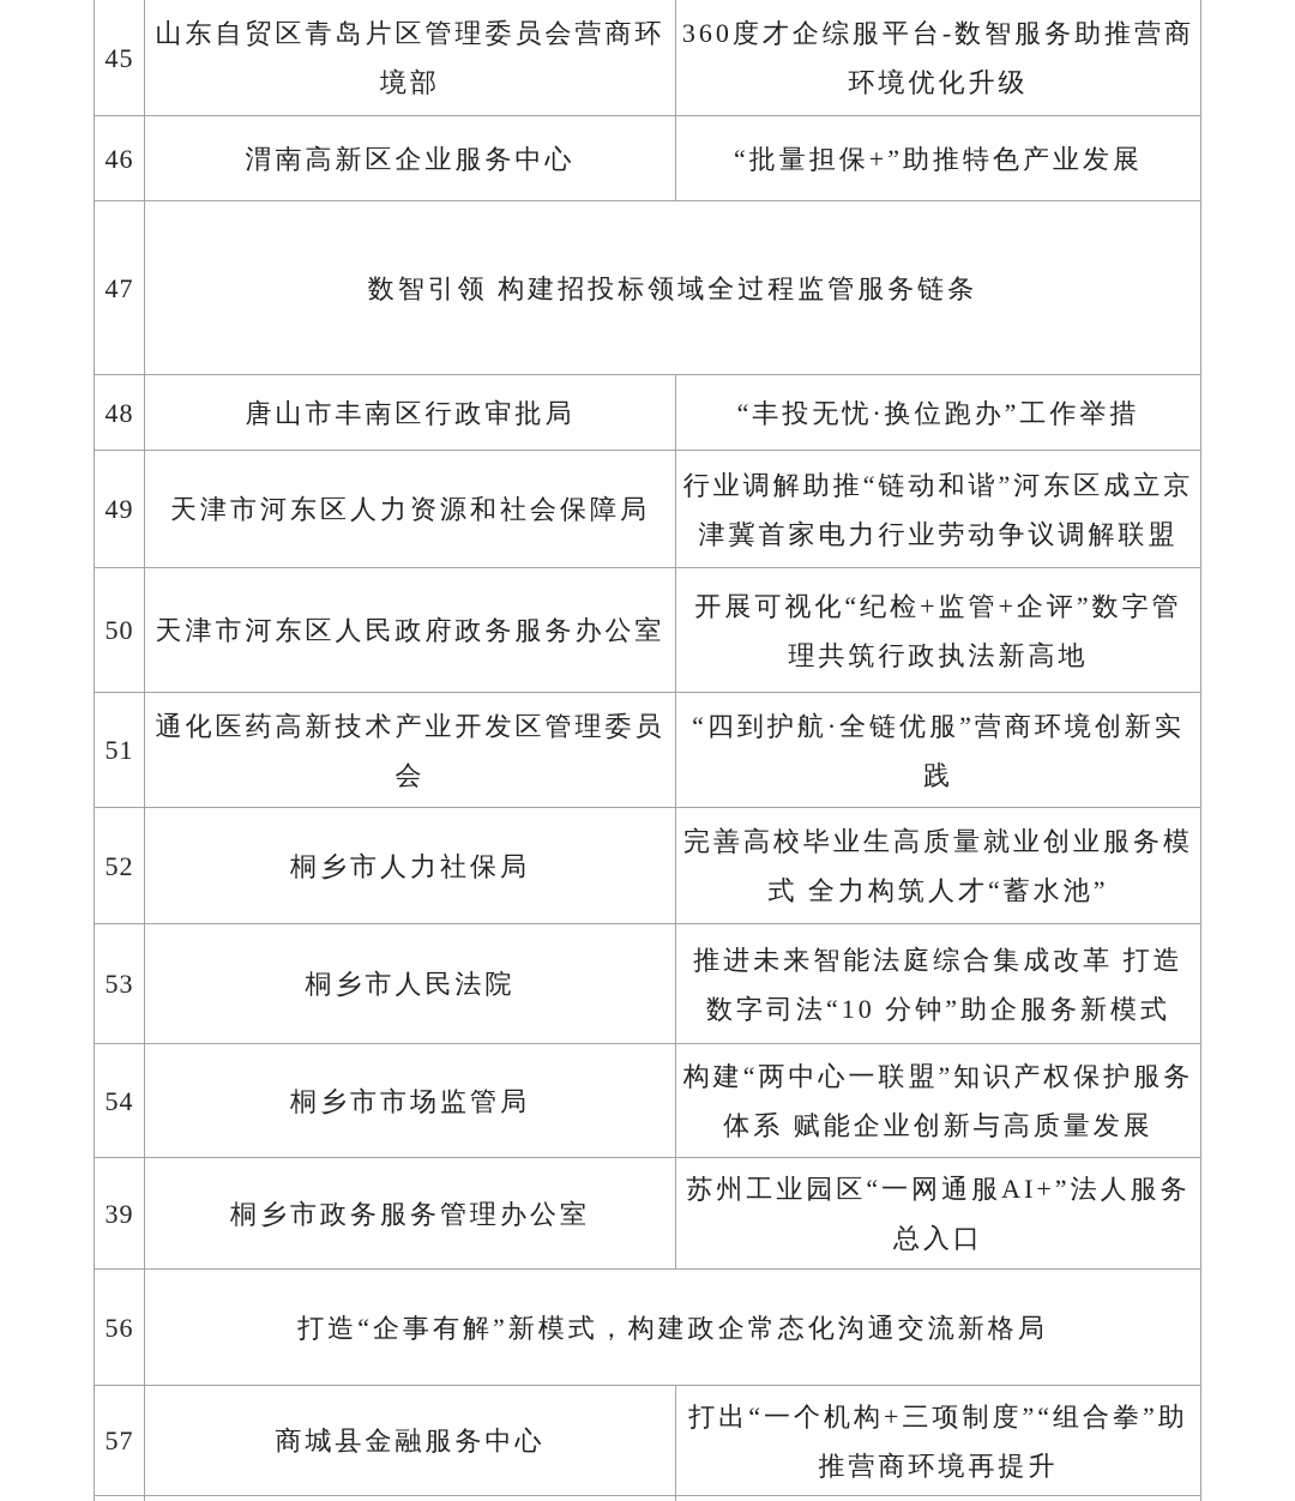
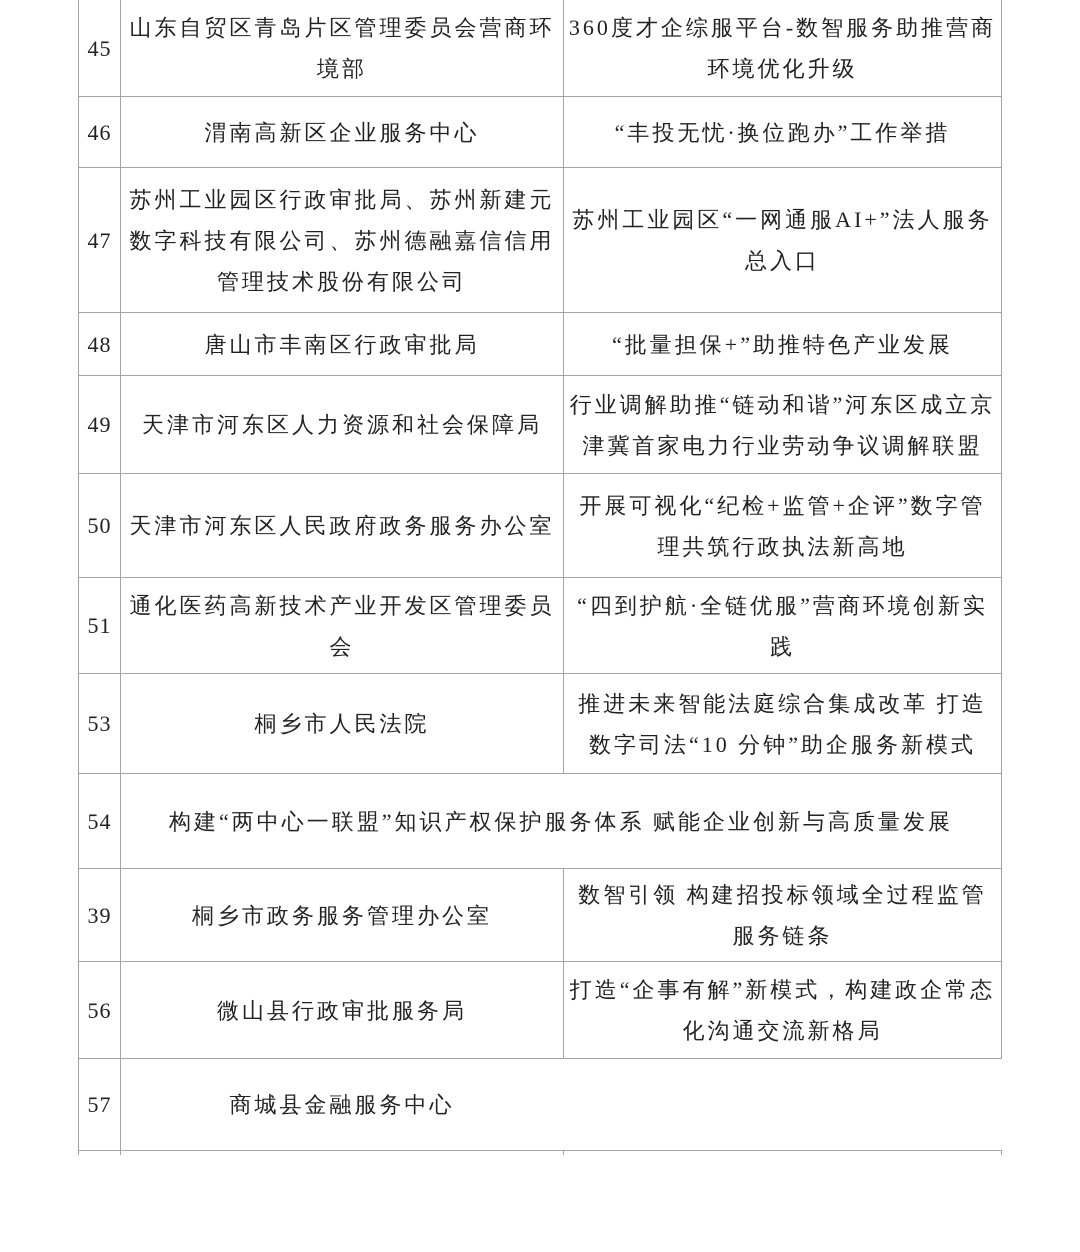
  45
  山东自贸区青岛片区管理委员会营商环境部
  360度才企综服平台-数智服务助推营商环境优化升级
  46
  渭南高新区企业服务中心
- “批量担保+”助推特色产业发展
+ “丰投无忧·换位跑办”工作举措
  47
+ 苏州工业园区行政审批局、苏州新建元数字科技有限公司、苏州德融嘉信信用管理技术股份有限公司
- 数智引领 构建招投标领域全过程监管服务链条
+ 苏州工业园区“一网通服AI+”法人服务总入口
  48
  唐山市丰南区行政审批局
- “丰投无忧·换位跑办”工作举措
+ “批量担保+”助推特色产业发展
  49
  天津市河东区人力资源和社会保障局
  行业调解助推“链动和谐”河东区成立京津冀首家电力行业劳动争议调解联盟
  50
  天津市河东区人民政府政务服务办公室
  开展可视化“纪检+监管+企评”数字管理共筑行政执法新高地
  51
  通化医药高新技术产业开发区管理委员会
  “四到护航·全链优服”营商环境创新实践
- 52
- 桐乡市人力社保局
- 完善高校毕业生高质量就业创业服务模式 全力构筑人才“蓄水池”
  53
  桐乡市人民法院
  推进未来智能法庭综合集成改革 打造数字司法“10 分钟”助企服务新模式
  54
- 桐乡市市场监管局
  构建“两中心一联盟”知识产权保护服务体系 赋能企业创新与高质量发展
  39
  桐乡市政务服务管理办公室
- 苏州工业园区“一网通服AI+”法人服务总入口
+ 数智引领 构建招投标领域全过程监管服务链条
  56
+ 微山县行政审批服务局
  打造“企事有解”新模式，构建政企常态化沟通交流新格局
  57
  商城县金融服务中心
- 打出“一个机构+三项制度”“组合拳”助推营商环境再提升
